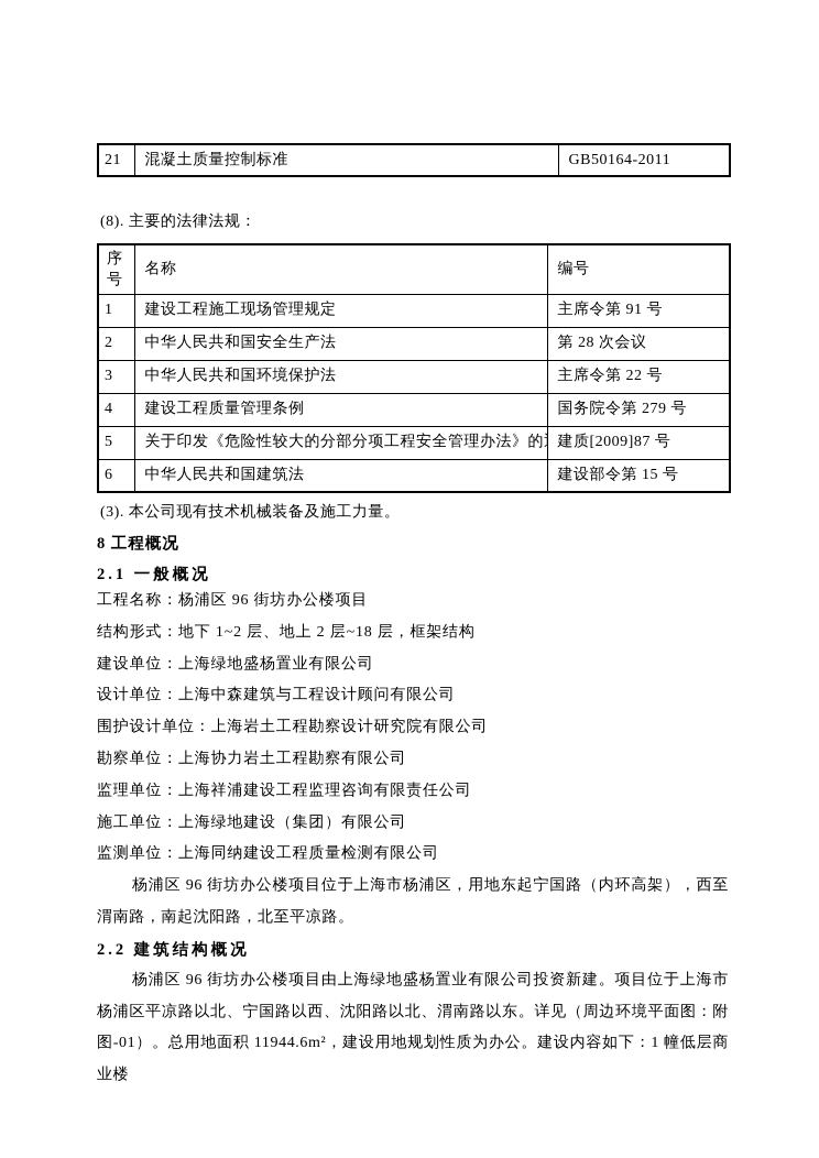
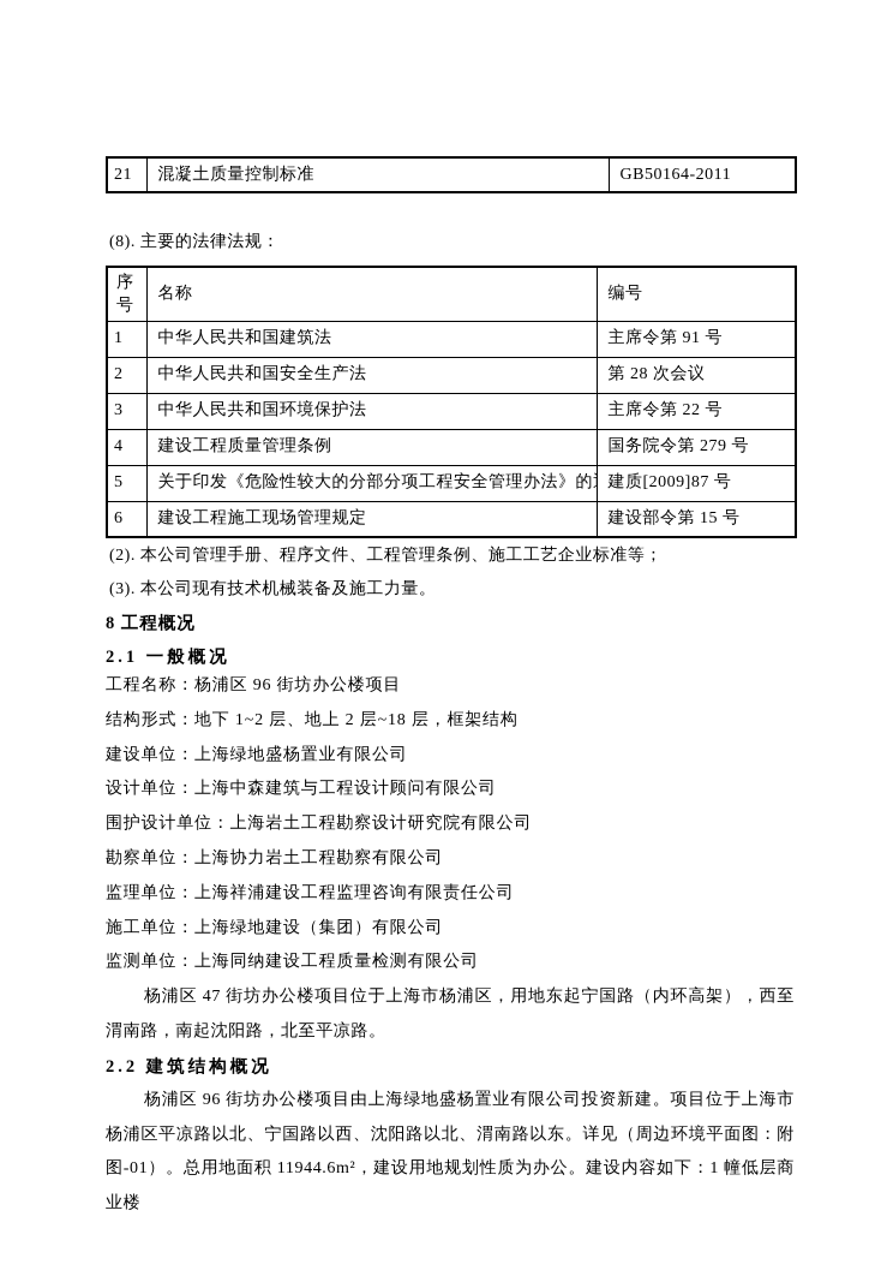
  21	混凝土质量控制标准	GB50164-2011
  (8). 主要的法律法规：
  序号	名称	编号
- 1	建设工程施工现场管理规定	主席令第 91 号
+ 1	中华人民共和国建筑法	主席令第 91 号
  2	中华人民共和国安全生产法	第 28 次会议
  3	中华人民共和国环境保护法	主席令第 22 号
  4	建设工程质量管理条例	国务院令第 279 号
  5	关于印发《危险性较大的分部分项工程安全管理办法》的	建质[2009]87 号
- 6	中华人民共和国建筑法	建设部令第 15 号
+ 6	建设工程施工现场管理规定	建设部令第 15 号
+ (2). 本公司管理手册、程序文件、工程管理条例、施工工艺企业标准等；
  (3). 本公司现有技术机械装备及施工力量。
  8 工程概况
  2.1 一般概况
  工程名称：杨浦区 96 街坊办公楼项目
  结构形式：地下 1~2 层、地上 2 层~18 层，框架结构
  建设单位：上海绿地盛杨置业有限公司
  设计单位：上海中森建筑与工程设计顾问有限公司
  围护设计单位：上海岩土工程勘察设计研究院有限公司
  勘察单位：上海协力岩土工程勘察有限公司
  监理单位：上海祥浦建设工程监理咨询有限责任公司
  施工单位：上海绿地建设（集团）有限公司
  监测单位：上海同纳建设工程质量检测有限公司
- 杨浦区 96 街坊办公楼项目位于上海市杨浦区，用地东起宁国路（内环高架），西至渭南路，南起沈阳路，北至平凉路。
+ 杨浦区 47 街坊办公楼项目位于上海市杨浦区，用地东起宁国路（内环高架），西至渭南路，南起沈阳路，北至平凉路。
  2.2 建筑结构概况
  杨浦区 96 街坊办公楼项目由上海绿地盛杨置业有限公司投资新建。项目位于上海市杨浦区平凉路以北、宁国路以西、沈阳路以北、渭南路以东。详见（周边环境平面图：附图-01）。总用地面积 11944.6m²，建设用地规划性质为办公。建设内容如下：1 幢低层商业楼
